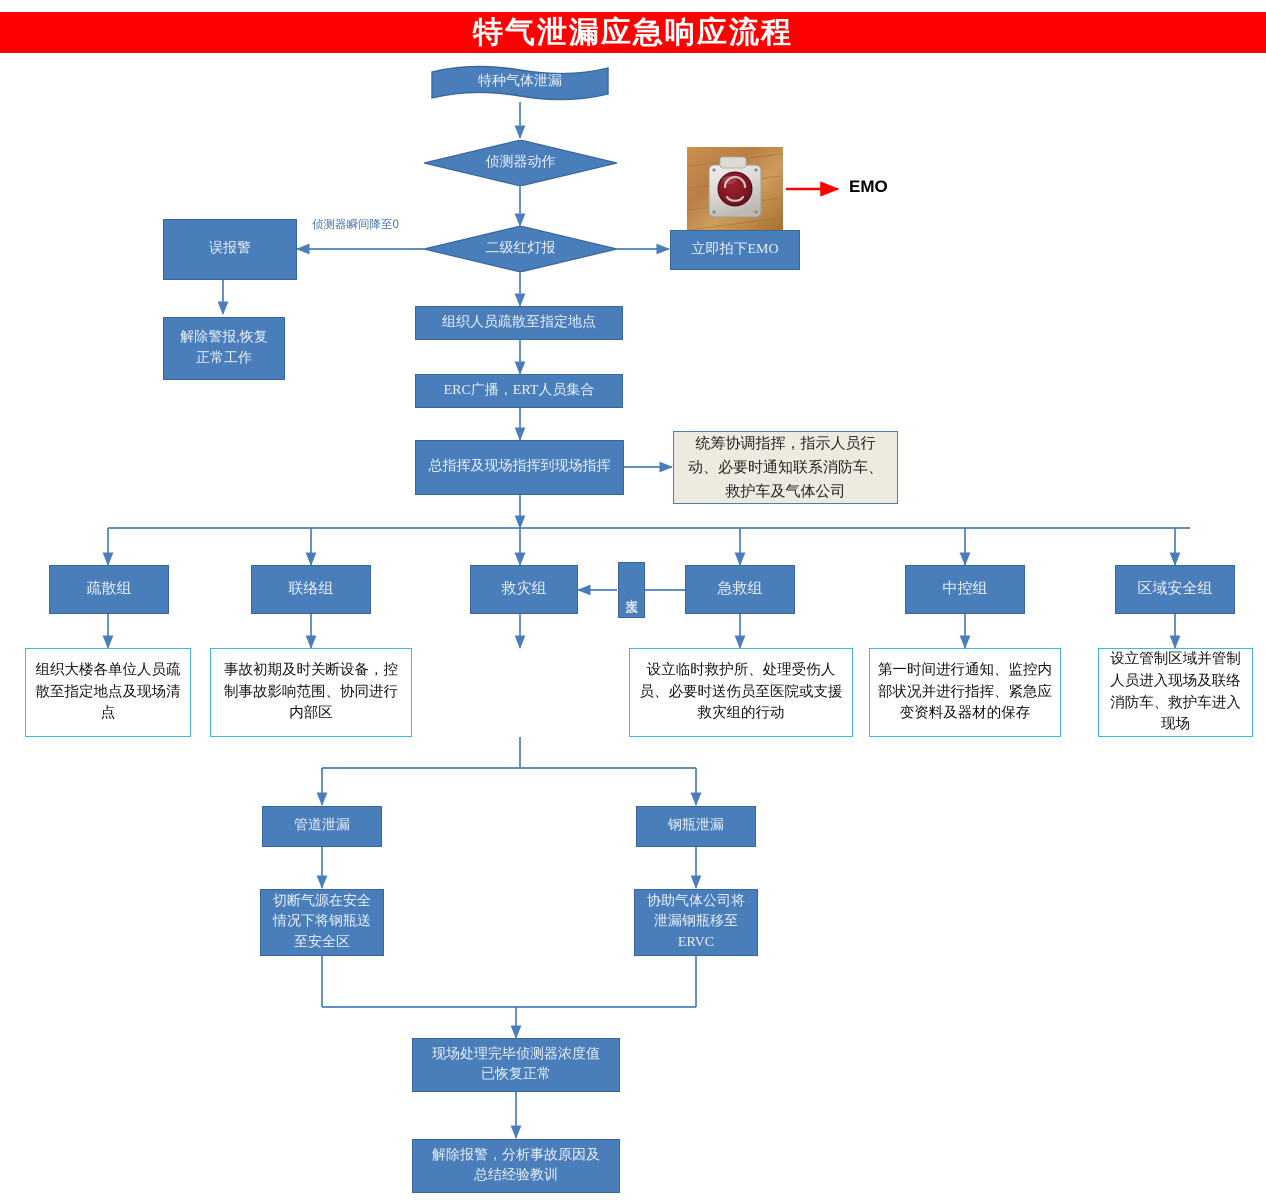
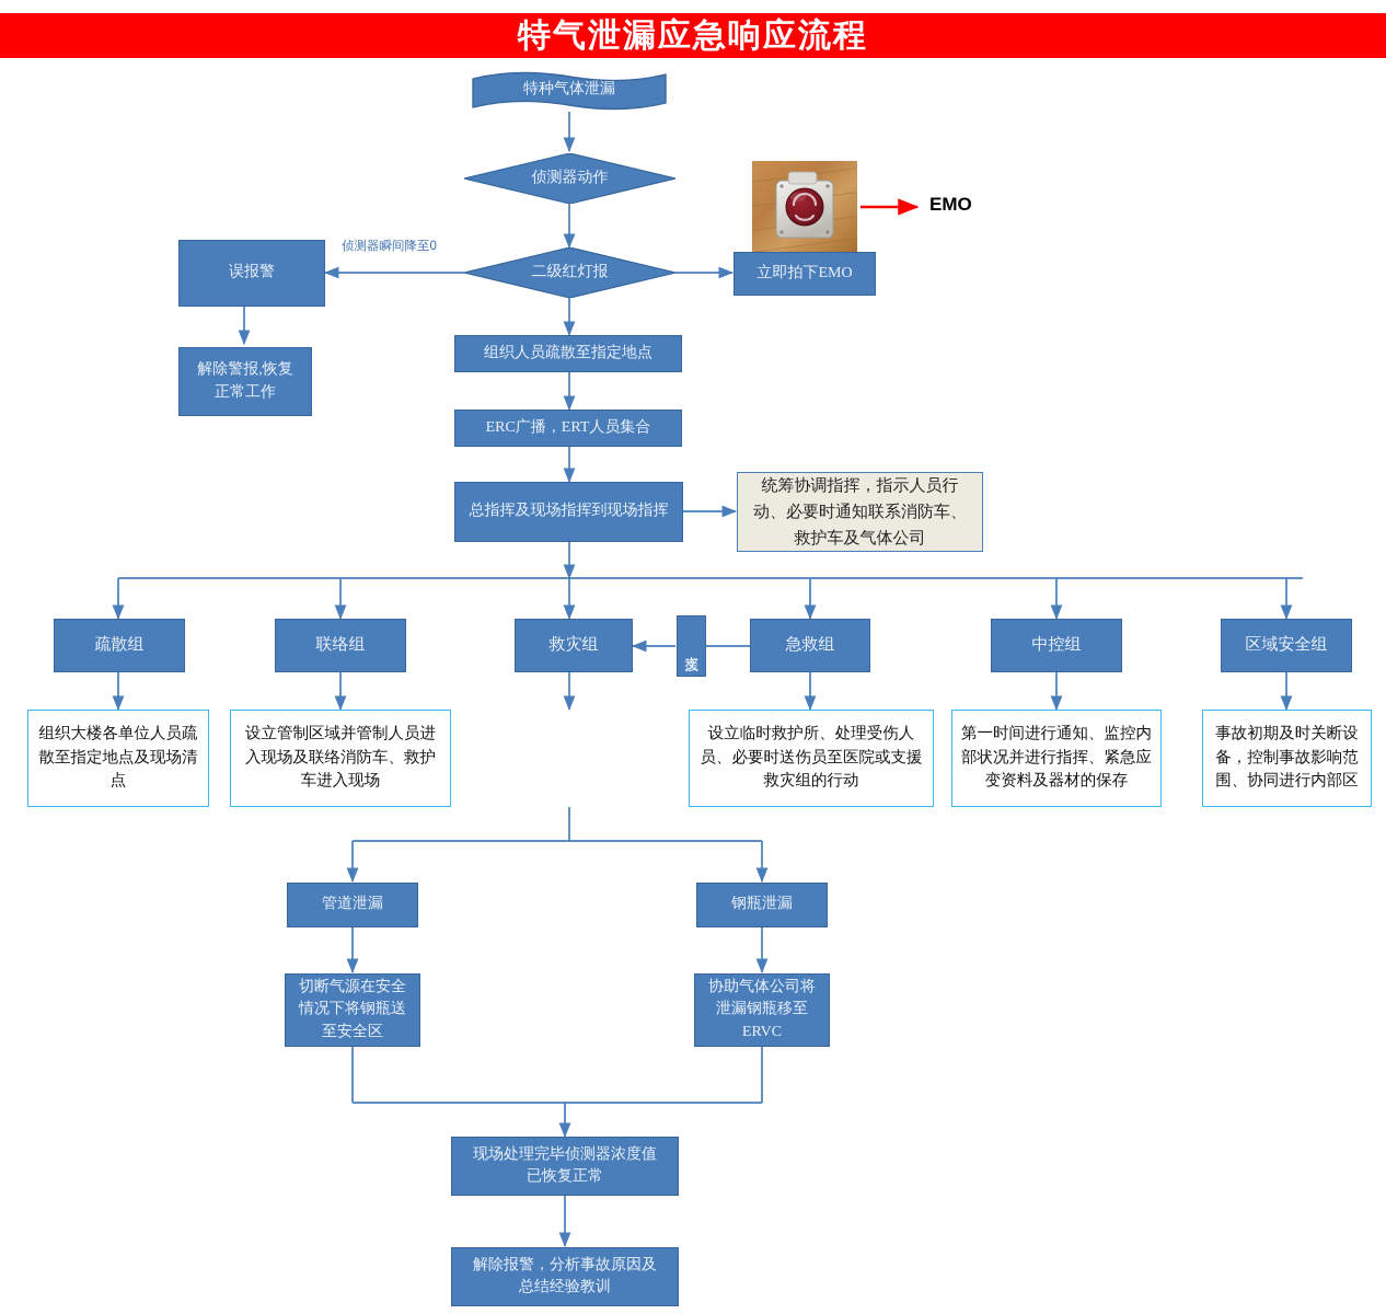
  特气泄漏应急响应流程
  特种气体泄漏
  侦测器动作
  二级红灯报
  侦测器瞬间降至0
  误报警
  解除警报,恢复
  正常工作
  立即拍下EMO
  EMO
  组织人员疏散至指定地点
  ERC广播，ERT人员集合
  总指挥及现场指挥到现场指挥
  统筹协调指挥，指示人员行动、必要时通知联系消防车、救护车及气体公司
  疏散组
  联络组
  救灾组
  急救组
  中控组
  区域安全组
  组织大楼各单位人员疏散至指定地点及现场清点
- 事故初期及时关断设备，控制事故影响范围、协同进行内部区
+ 设立管制区域并管制人员进入现场及联络消防车、救护车进入现场
  设立临时救护所、处理受伤人员、必要时送伤员至医院或支援救灾组的行动
  第一时间进行通知、监控内部状况并进行指挥、紧急应变资料及器材的保存
- 设立管制区域并管制人员进入现场及联络消防车、救护车进入现场
+ 事故初期及时关断设备，控制事故影响范围、协同进行内部区
  管道泄漏
  钢瓶泄漏
  切断气源在安全
  情况下将钢瓶送
  至安全区
  协助气体公司将
  泄漏钢瓶移至
  ERVC
  现场处理完毕侦测器浓度值
  已恢复正常
  解除报警，分析事故原因及
  总结经验教训
